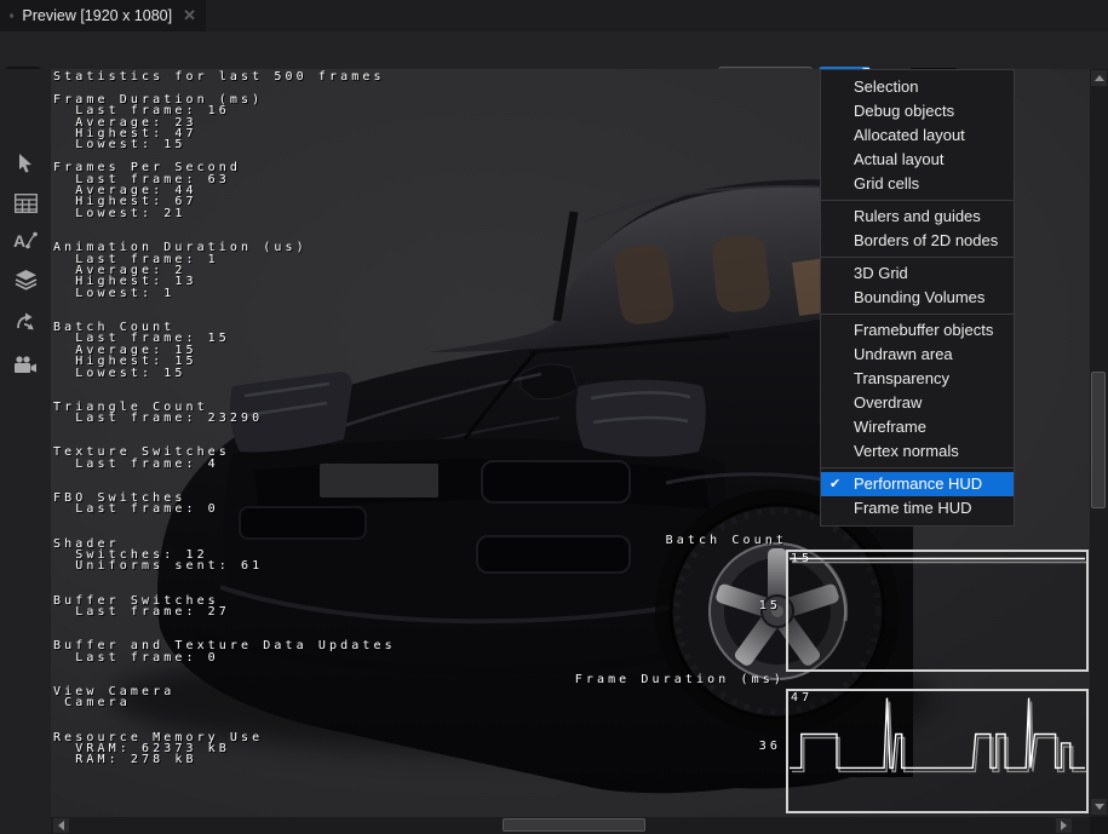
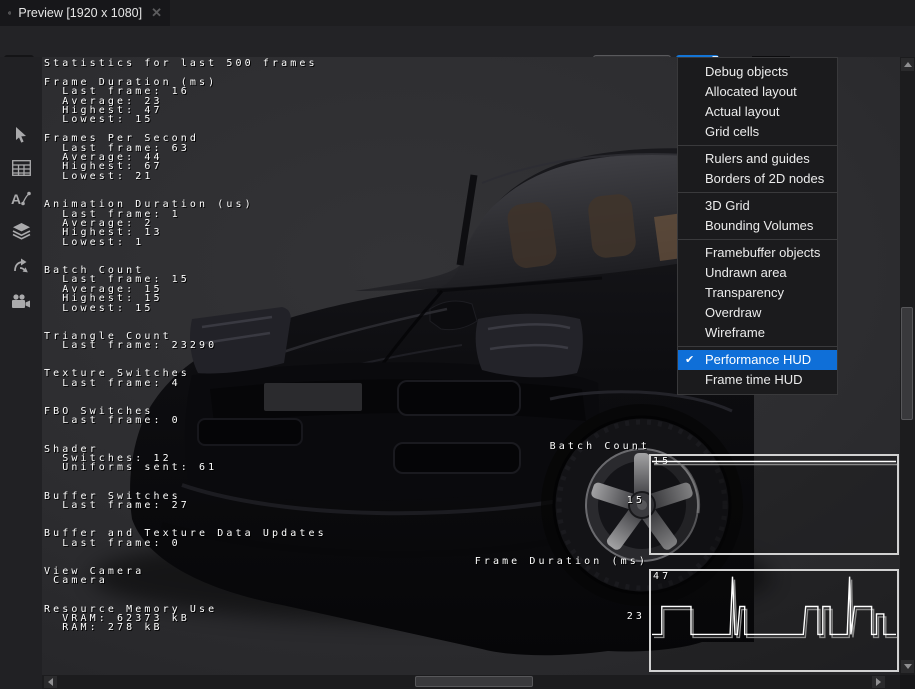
  Preview [1920 x 1080]
  ✕
  A
  Statistics for last 500 frames
  Frame Duration (ms)
  Last frame: 16
  Average: 23
  Highest: 47
  Lowest: 15
  Frames Per Second
  Last frame: 63
  Average: 44
  Highest: 67
  Lowest: 21
  Animation Duration (us)
  Last frame: 1
  Average: 2
  Highest: 13
  Lowest: 1
  Batch Count
  Last frame: 15
  Average: 15
  Highest: 15
  Lowest: 15
  Triangle Count
  Last frame: 23290
  Texture Switches
  Last frame: 4
  FBO Switches
  Last frame: 0
  Shader
  Switches: 12
  Uniforms sent: 61
  Buffer Switches
  Last frame: 27
  Buffer and Texture Data Updates
  Last frame: 0
  View Camera
  Camera
  Resource Memory Use
  VRAM: 62373 kB
  RAM: 278 kB
  Batch Count
  15
  Frame Duration (ms)
  47
- 36
+ 23
- Selection
  Debug objects
  Allocated layout
  Actual layout
  Grid cells
  Rulers and guides
  Borders of 2D nodes
  3D Grid
  Bounding Volumes
  Framebuffer objects
  Undrawn area
  Transparency
  Overdraw
  Wireframe
- Vertex normals
  ✔
  Performance HUD
  Frame time HUD
